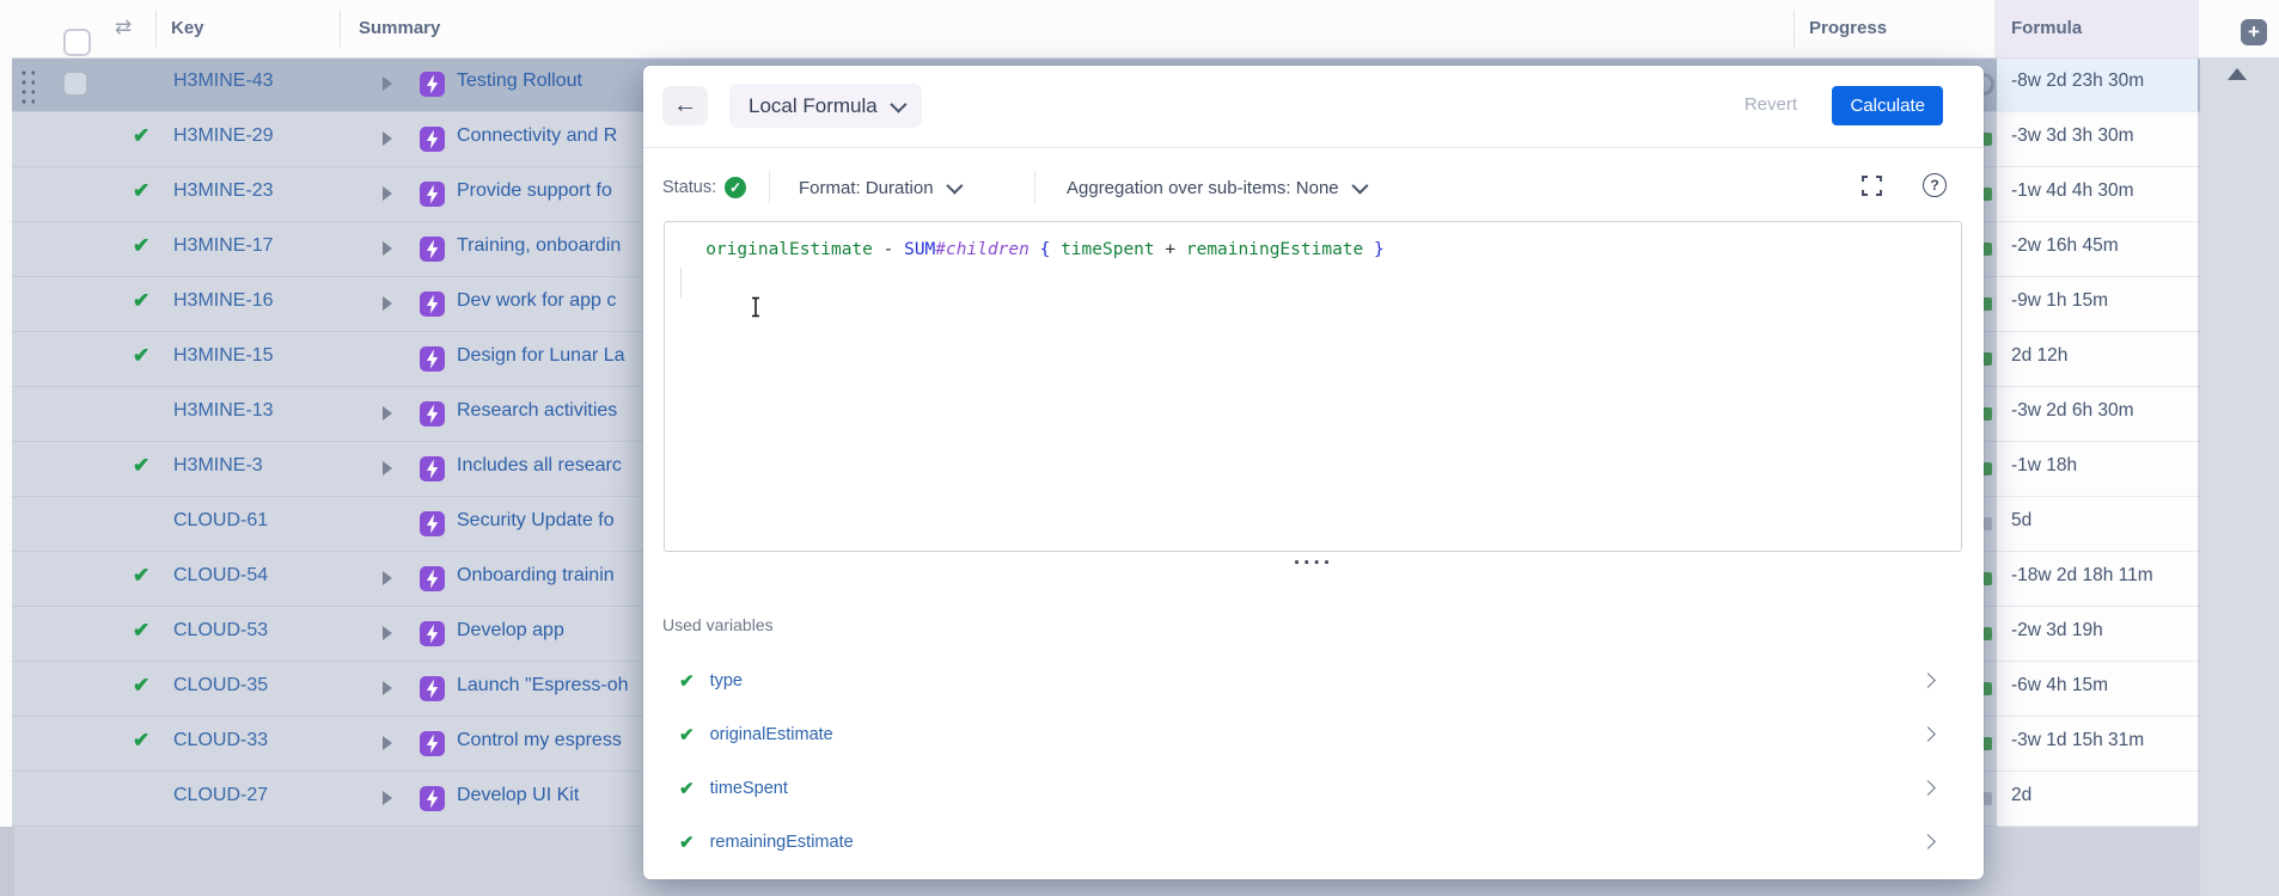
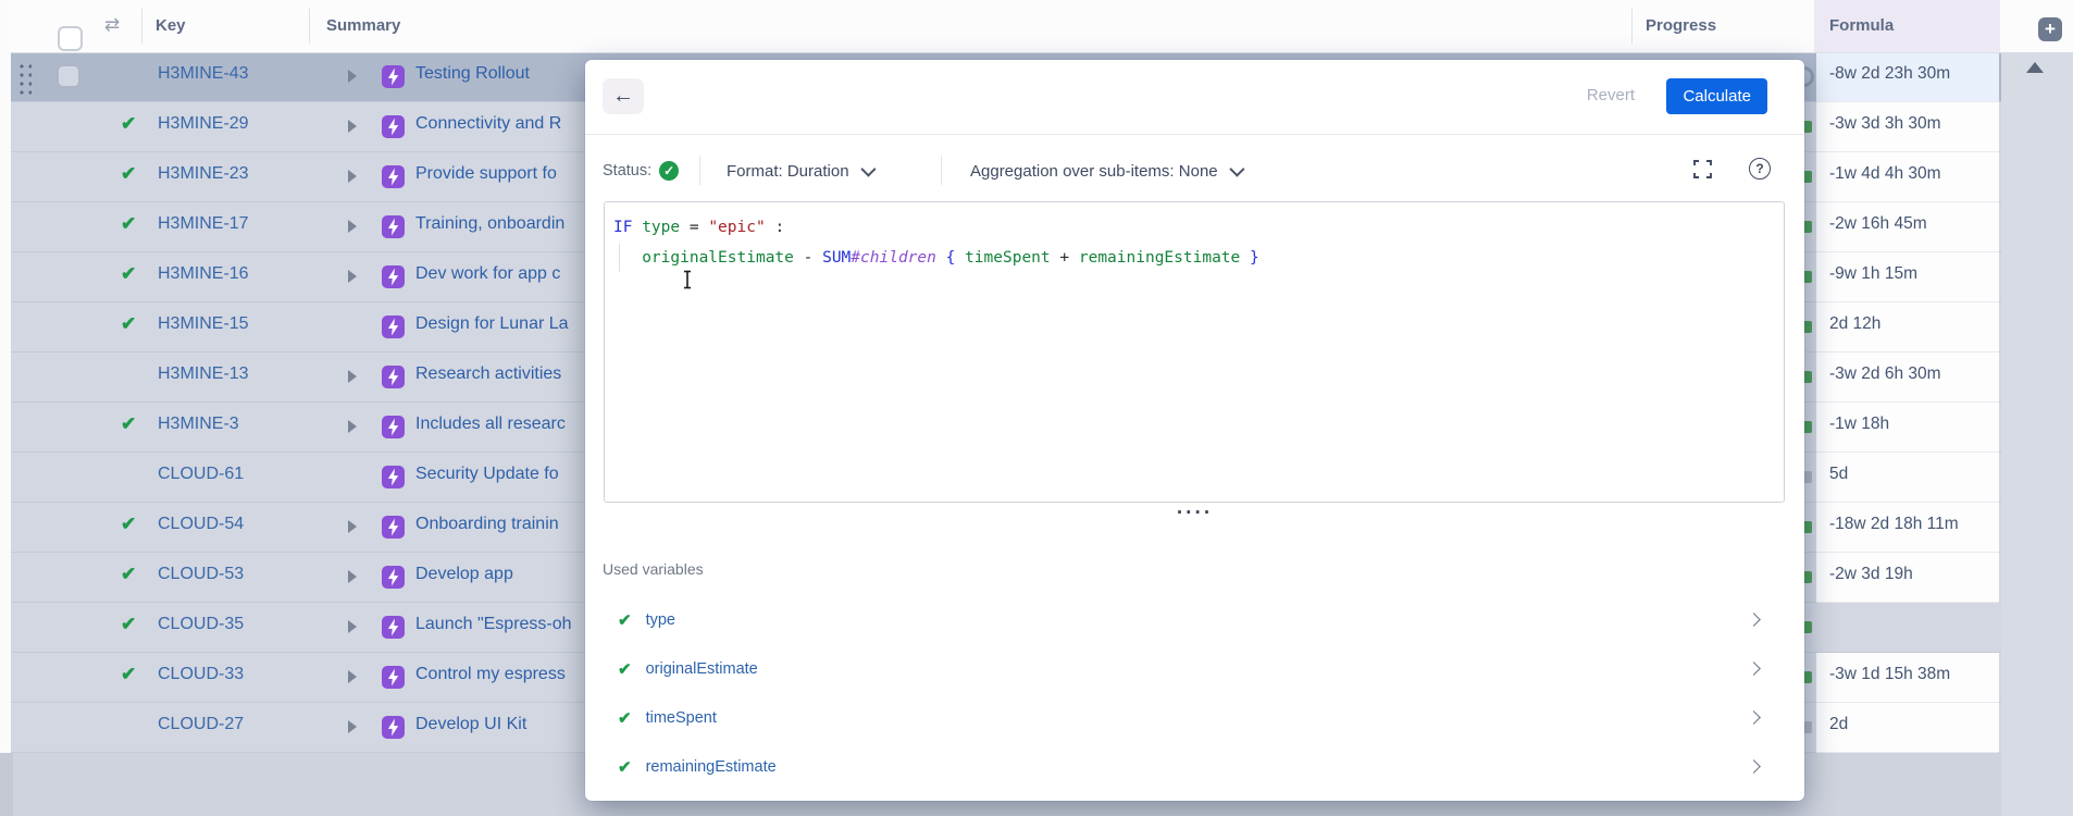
  ⇄
  Key
  Summary
  Progress
  Formula
  +
  H3MINE-43
  Testing Rollout
  -8w 2d 23h 30m
  ✔
  H3MINE-29
  Connectivity and R
  -3w 3d 3h 30m
  ✔
  H3MINE-23
  Provide support fo
  -1w 4d 4h 30m
  ✔
  H3MINE-17
  Training, onboardin
  -2w 16h 45m
  ✔
  H3MINE-16
  Dev work for app c
  -9w 1h 15m
  ✔
  H3MINE-15
  Design for Lunar La
  2d 12h
  H3MINE-13
  Research activities
  -3w 2d 6h 30m
  ✔
  H3MINE-3
  Includes all researc
  -1w 18h
  CLOUD-61
  Security Update fo
  5d
  ✔
  CLOUD-54
  Onboarding trainin
  -18w 2d 18h 11m
  ✔
  CLOUD-53
  Develop app
  -2w 3d 19h
  ✔
  CLOUD-35
  Launch "Espress-oh
- -6w 4h 15m
  ✔
  CLOUD-33
  Control my espress
- -3w 1d 15h 31m
+ -3w 1d 15h 38m
  CLOUD-27
  Develop UI Kit
  2d
  ←
- Local Formula
  Revert
  Calculate
  Status:
  ✓
  Format: Duration
  Aggregation over sub-items: None
  ?
+ IF type = "epic" :
  originalEstimate - SUM#children { timeSpent + remainingEstimate }
  ····
  Used variables
  ✔
  type
  ✔
  originalEstimate
  ✔
  timeSpent
  ✔
  remainingEstimate
